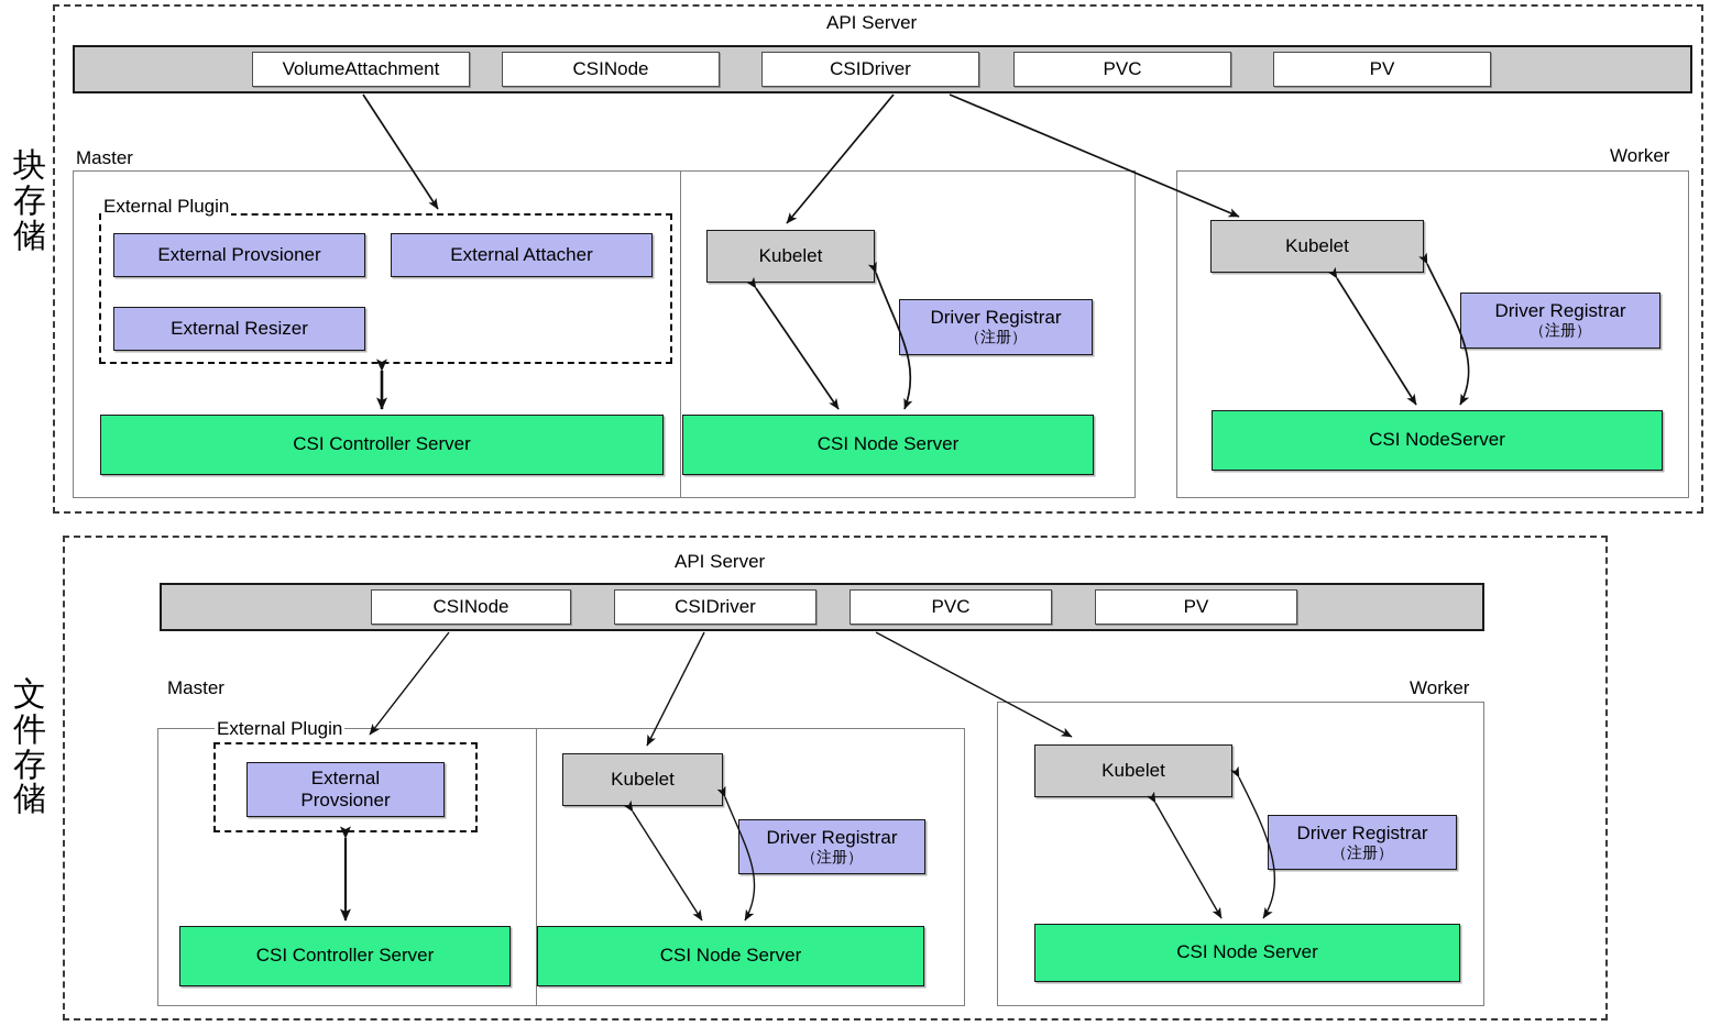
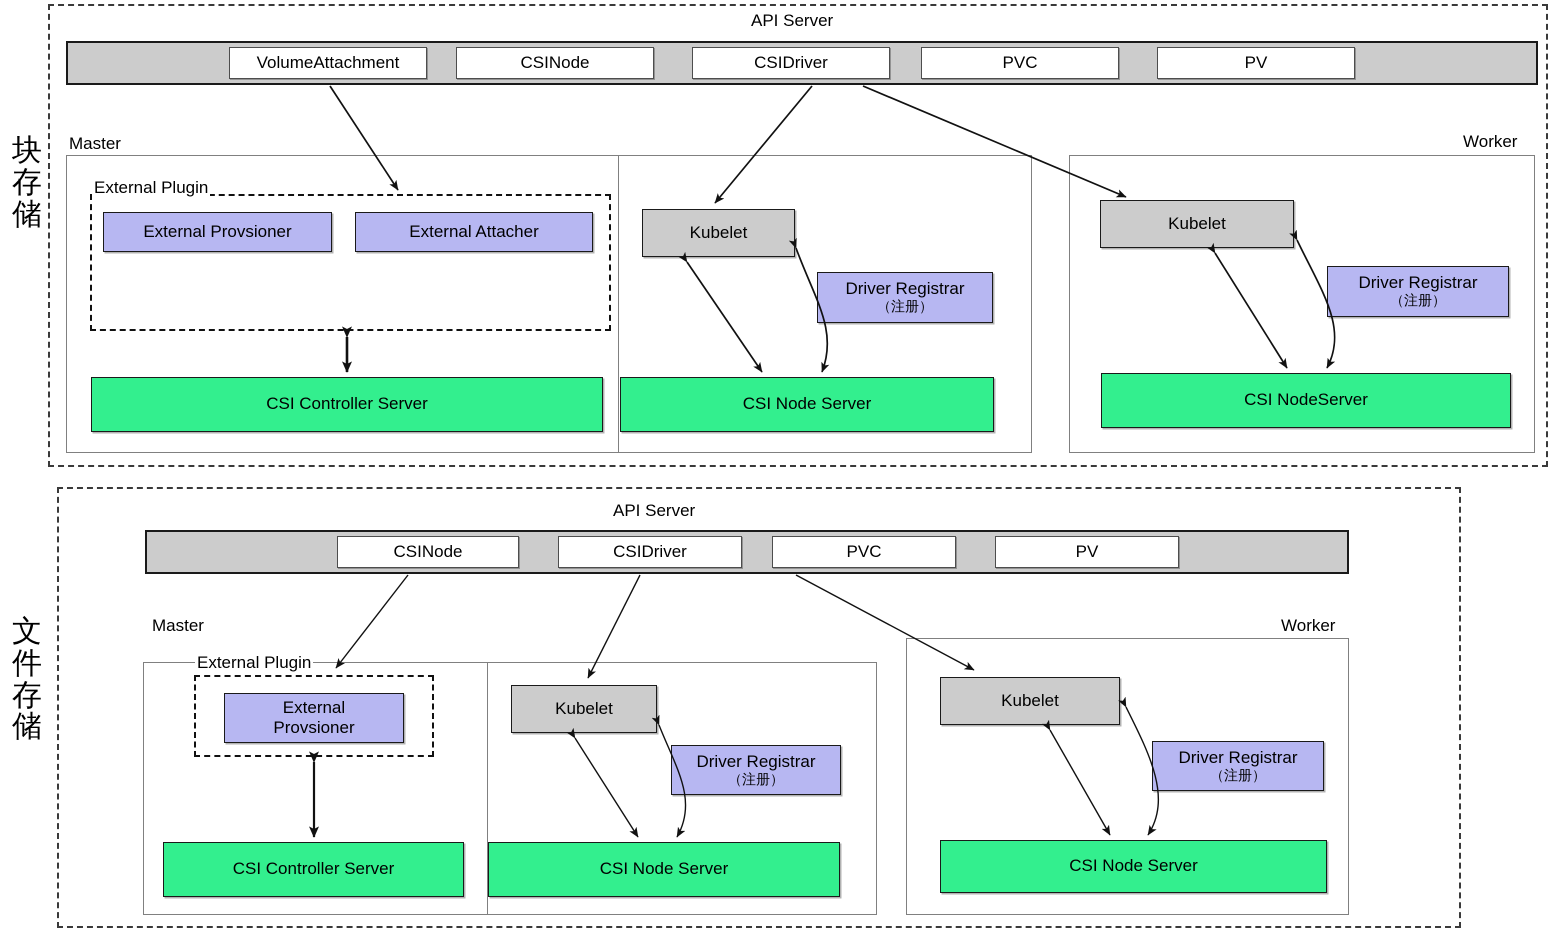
  块
  存
  储
  API Server
  VolumeAttachment
  CSINode
  CSIDriver
  PVC
  PV
  Master
  External Plugin
  External Provsioner
  External Attacher
- External Resizer
  CSI Controller Server
  Kubelet
  Driver Registrar
  （注册）
  CSI Node Server
  Worker
  Kubelet
  Driver Registrar
  （注册）
  CSI NodeServer
  文
  件
  存
  储
  API Server
  CSINode
  CSIDriver
  PVC
  PV
  Master
  External Plugin
  External
  Provsioner
  CSI Controller Server
  Kubelet
  Driver Registrar
  （注册）
  CSI Node Server
  Worker
  Kubelet
  Driver Registrar
  （注册）
  CSI Node Server
